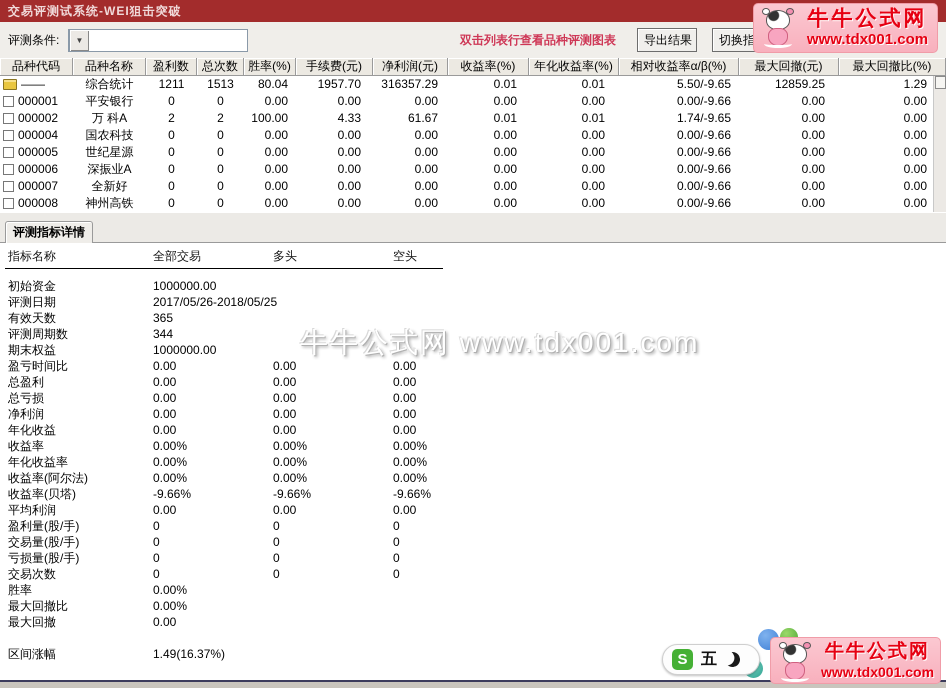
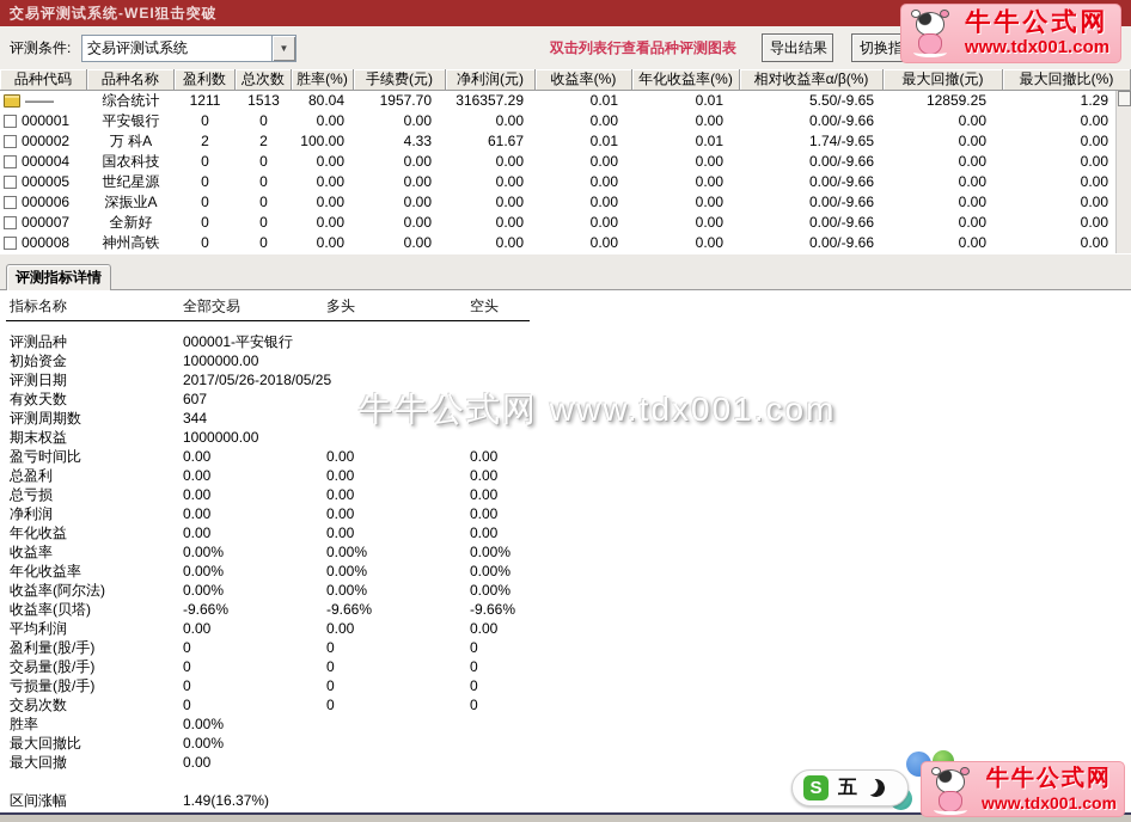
  交易评测试系统-WEI狙击突破
  评测条件:
+ 交易评测试系统
  ▼
  双击列表行查看品种评测图表
  导出结果
  切换指
  品种代码
  品种名称
  盈利数
  总次数
  胜率(%)
  手续费(元)
  净利润(元)
  收益率(%)
  年化收益率(%)
  相对收益率α/β(%)
  最大回撤(元)
  最大回撤比(%)
  ——
  综合统计
  1211
  1513
  80.04
  1957.70
  316357.29
  0.01
  0.01
  5.50/-9.65
  12859.25
  1.29
  000001
  平安银行
  0
  0
  0.00
  0.00
  0.00
  0.00
  0.00
  0.00/-9.66
  0.00
  0.00
  000002
  万 科A
  2
  2
  100.00
  4.33
  61.67
  0.01
  0.01
  1.74/-9.65
  0.00
  0.00
  000004
  国农科技
  0
  0
  0.00
  0.00
  0.00
  0.00
  0.00
  0.00/-9.66
  0.00
  0.00
  000005
  世纪星源
  0
  0
  0.00
  0.00
  0.00
  0.00
  0.00
  0.00/-9.66
  0.00
  0.00
  000006
  深振业A
  0
  0
  0.00
  0.00
  0.00
  0.00
  0.00
  0.00/-9.66
  0.00
  0.00
  000007
  全新好
  0
  0
  0.00
  0.00
  0.00
  0.00
  0.00
  0.00/-9.66
  0.00
  0.00
  000008
  神州高铁
  0
  0
  0.00
  0.00
  0.00
  0.00
  0.00
  0.00/-9.66
  0.00
  0.00
  评测指标详情
  指标名称
  全部交易
  多头
  空头
+ 评测品种
+ 000001-平安银行
  初始资金
  1000000.00
  评测日期
  2017/05/26-2018/05/25
  有效天数
- 365
+ 607
  评测周期数
  344
  期末权益
  1000000.00
  盈亏时间比
  0.00
  0.00
  0.00
  总盈利
  0.00
  0.00
  0.00
  总亏损
  0.00
  0.00
  0.00
  净利润
  0.00
  0.00
  0.00
  年化收益
  0.00
  0.00
  0.00
  收益率
  0.00%
  0.00%
  0.00%
  年化收益率
  0.00%
  0.00%
  0.00%
  收益率(阿尔法)
  0.00%
  0.00%
  0.00%
  收益率(贝塔)
  -9.66%
  -9.66%
  -9.66%
  平均利润
  0.00
  0.00
  0.00
  盈利量(股/手)
  0
  0
  0
  交易量(股/手)
  0
  0
  0
  亏损量(股/手)
  0
  0
  0
  交易次数
  0
  0
  0
  胜率
  0.00%
  最大回撤比
  0.00%
  最大回撤
  0.00
  区间涨幅
  1.49(16.37%)
  牛牛公式网 www.tdx001.com
  S
  五
  牛牛公式网
  www.tdx001.com
  牛牛公式网
  www.tdx001.com
